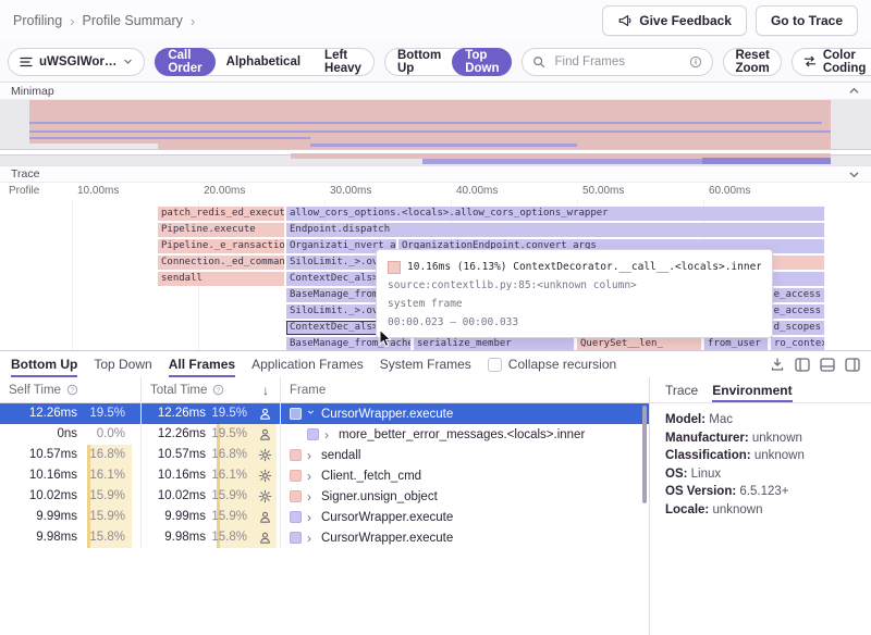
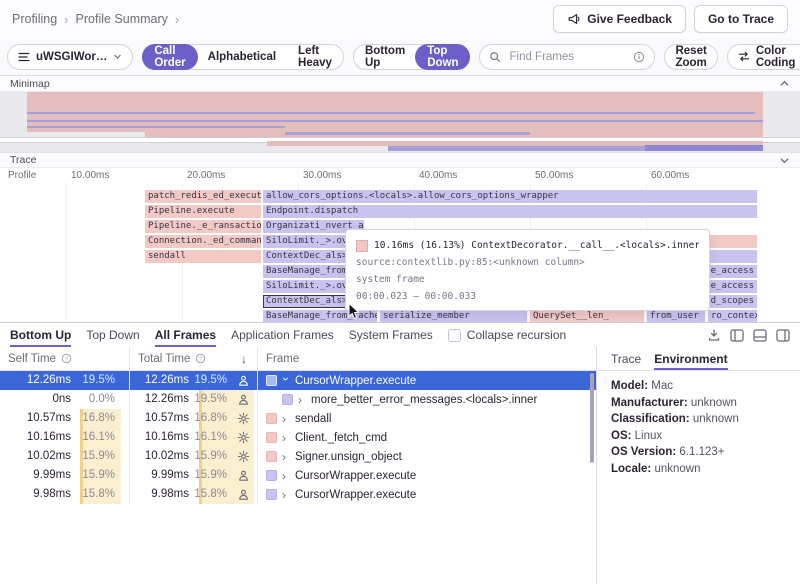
  Profiling
  ›
  Profile Summary
  ›
  Give Feedback
  Go to Trace
  uWSGIWor…
  Call Order
  Alphabetical
  Left Heavy
  Bottom Up
  Top Down
  Find Frames
  Reset Zoom
  Color Coding
  Minimap
  Trace
  Profile
  10.00ms
  20.00ms
  30.00ms
  40.00ms
  50.00ms
  60.00ms
  patch_redis_ed_execut
  allow_cors_options.<locals>.allow_cors_options_wrapper
  Pipeline.execute
  Endpoint.dispatch
  Pipeline._e_ransactio
  Organizati_nvert_a
- OrganizationEndpoint.convert_args
  Connection._ed_comman
  SiloLimit._>.o
  sendall
  ContextDec_als
  BaseManage_fro
  e_access
  SiloLimit._>.o
  e_access
  ContextDec_als
  d_scopes
  BaseManage_fromache
  serialize_member
  QuerySet__len_
  from_user
  ro_contex
  10.16ms (16.13%) ContextDecorator.__call__.<locals>.inner
  source:contextlib.py:85:<unknown column>
  system frame
  00:00.023 — 00:00.033
  Bottom Up
  Top Down
  All Frames
  Application Frames
  System Frames
  Collapse recursion
  Self Time
  Total Time
  ↓
  Frame
  12.26ms
  19.5%
  12.26ms
  19.5%
  CursorWrapper.execute
  0ns
  0.0%
  12.26ms
  19.5%
  ›
  more_better_error_messages.<locals>.inner
  10.57ms
  16.8%
  10.57ms
  16.8%
  ›
  sendall
  10.16ms
  16.1%
  10.16ms
  16.1%
  ›
  Client._fetch_cmd
  10.02ms
  15.9%
  10.02ms
  15.9%
  ›
  Signer.unsign_object
  9.99ms
  15.9%
  9.99ms
  15.9%
  ›
  CursorWrapper.execute
  9.98ms
  15.8%
  9.98ms
  15.8%
  ›
  CursorWrapper.execute
  Trace
  Environment
  Model: Mac
  Manufacturer: unknown
  Classification: unknown
  OS: Linux
- OS Version: 6.5.123+
+ OS Version: 6.1.123+
  Locale: unknown
